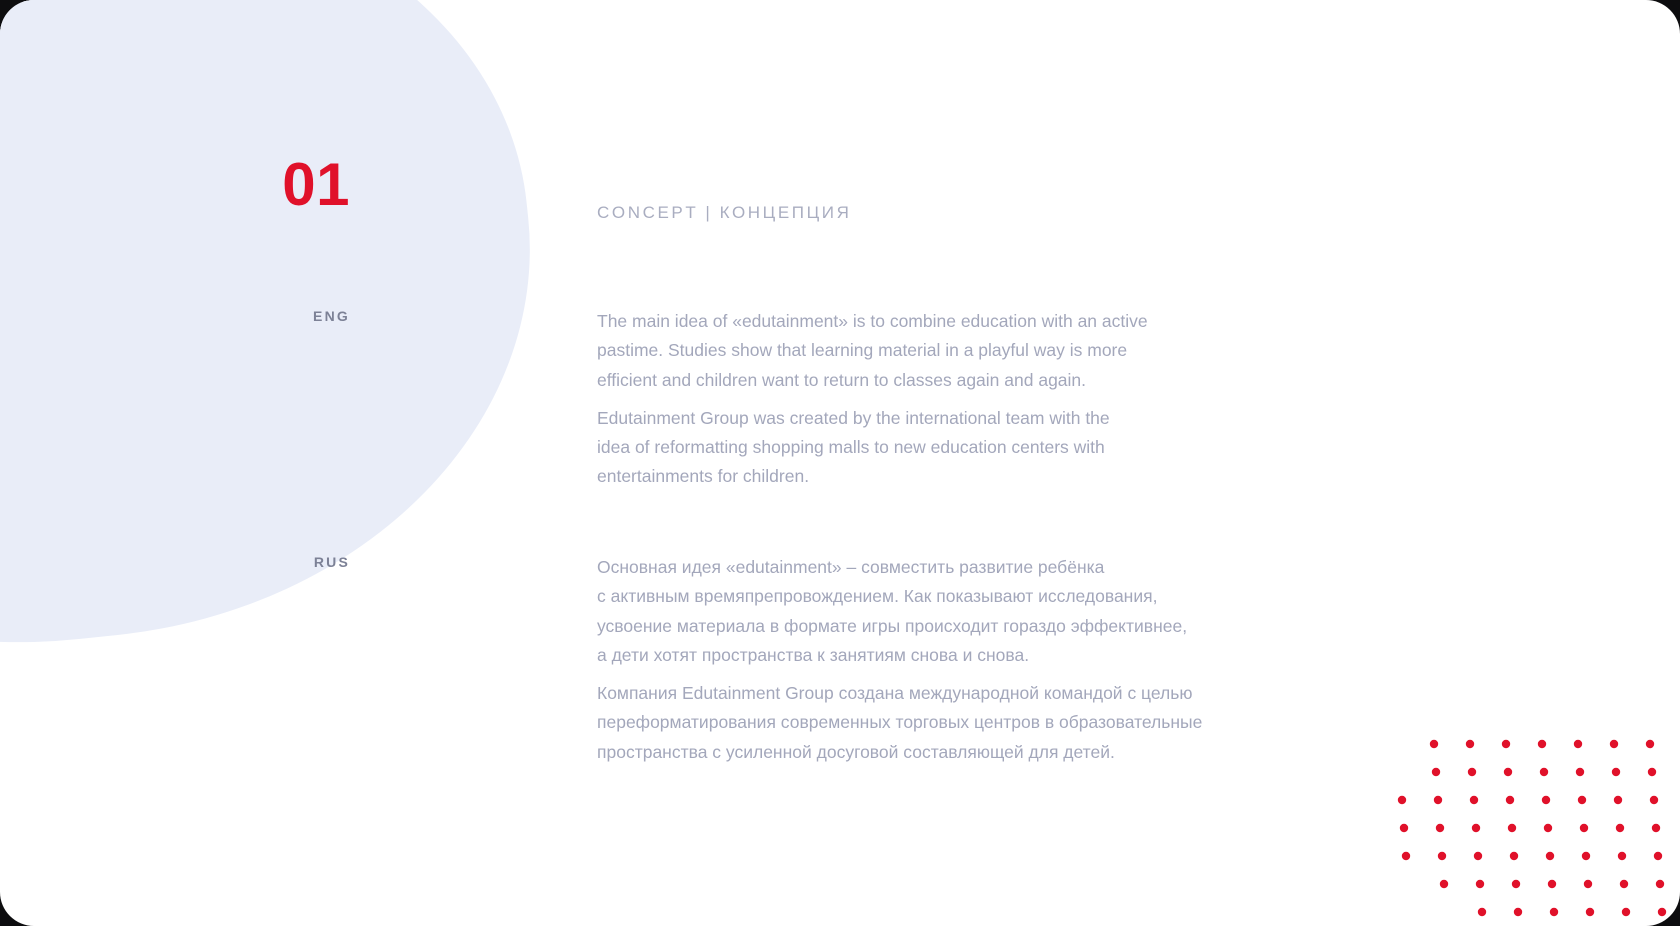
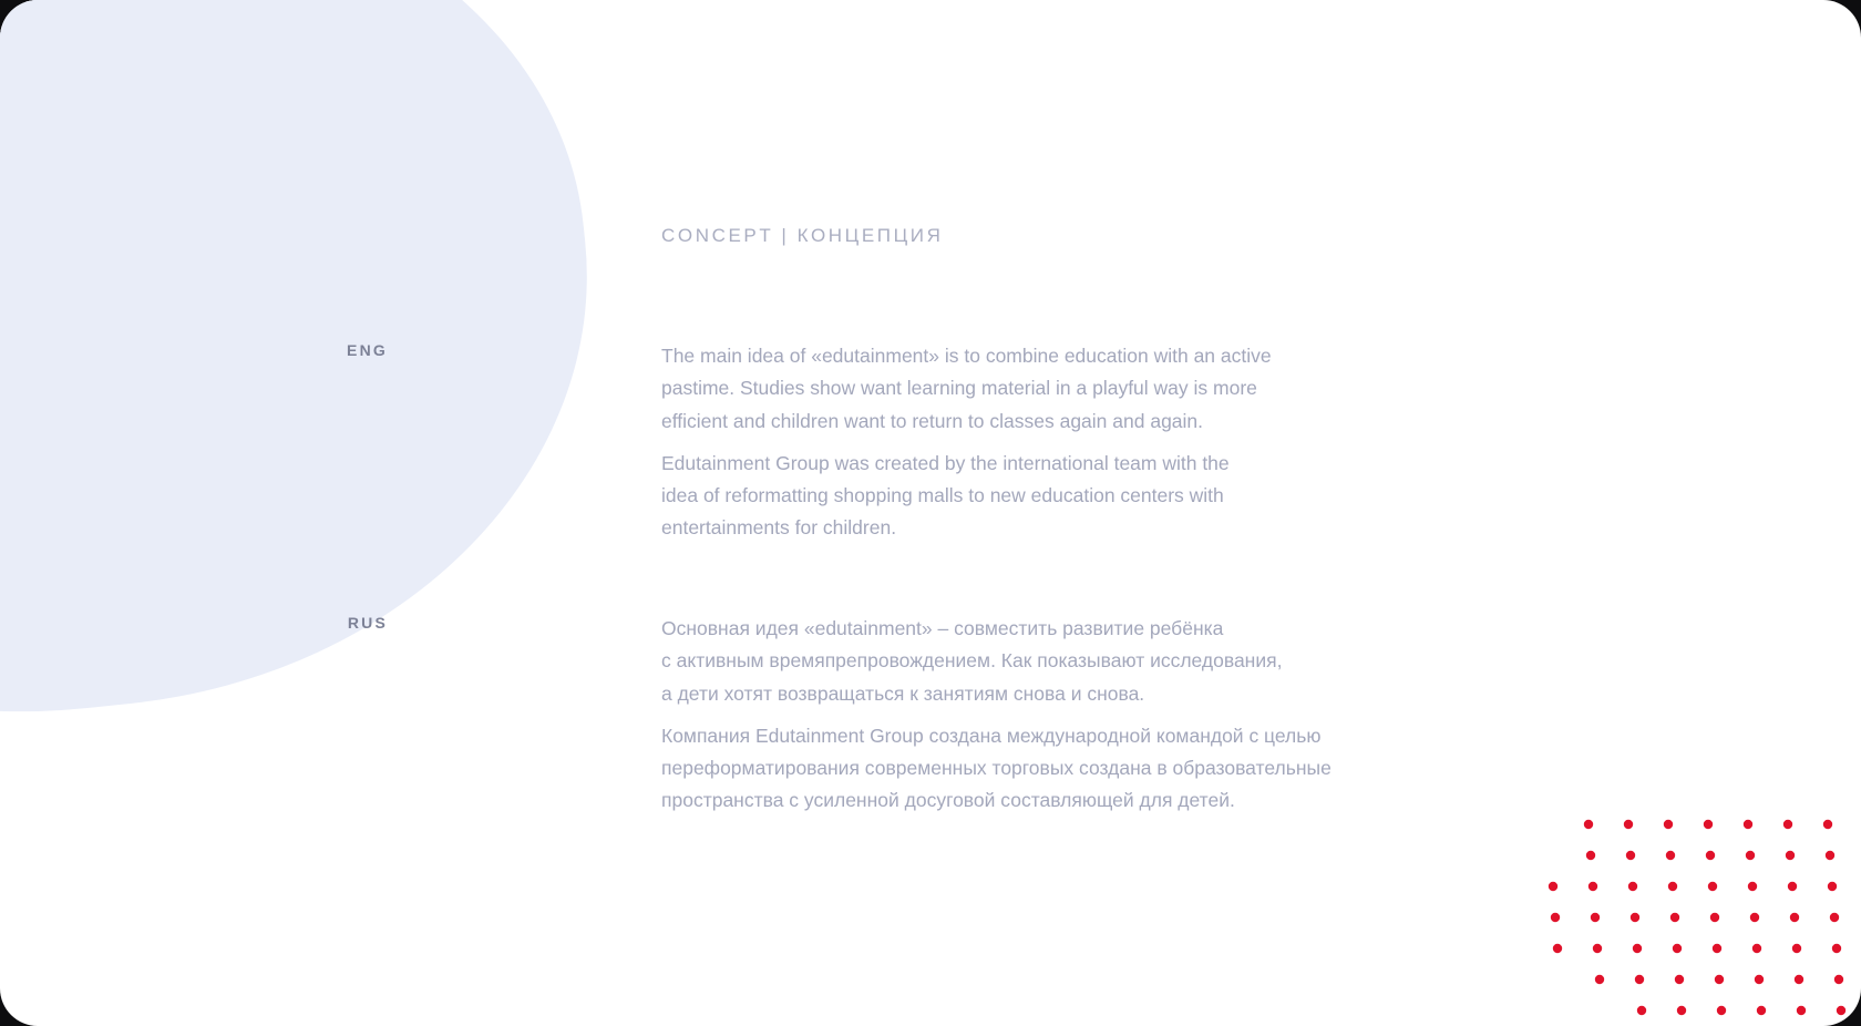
- 01
  ENG
  RUS
  CONCEPT | КОНЦЕПЦИЯ
  The main idea of «edutainment» is to combine education with an active
- pastime. Studies show that learning material in a playful way is more
+ pastime. Studies show want learning material in a playful way is more
  efficient and children want to return to classes again and again.
  Edutainment Group was created by the international team with the
  idea of reformatting shopping malls to new education centers with
  entertainments for children.
  Основная идея «edutainment» – совместить развитие ребёнка
  с активным времяпрепровождением. Как показывают исследования,
- усвоение материала в формате игры происходит гораздо эффективнее,
- а дети хотят пространства к занятиям снова и снова.
+ а дети хотят возвращаться к занятиям снова и снова.
  Компания Edutainment Group создана международной командой с целью
- переформатирования современных торговых центров в образовательные
+ переформатирования современных торговых создана в образовательные
  пространства с усиленной досуговой составляющей для детей.
